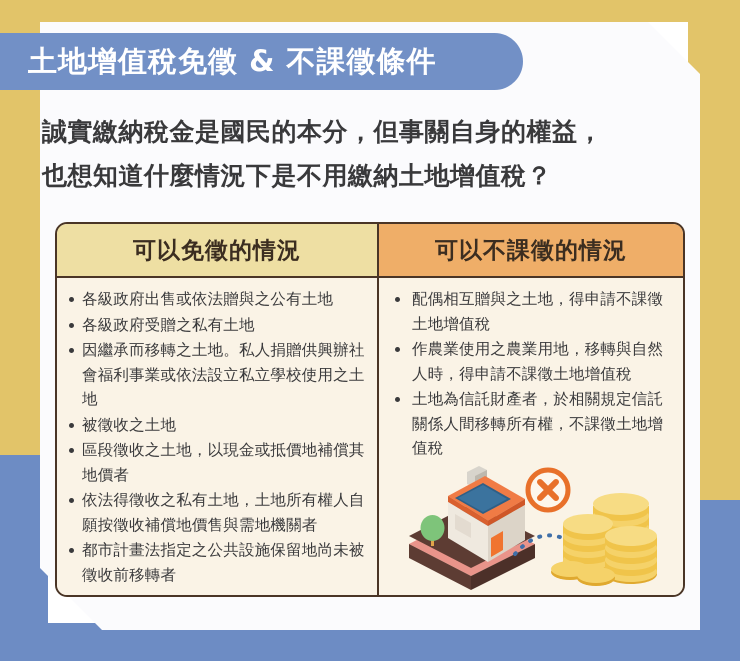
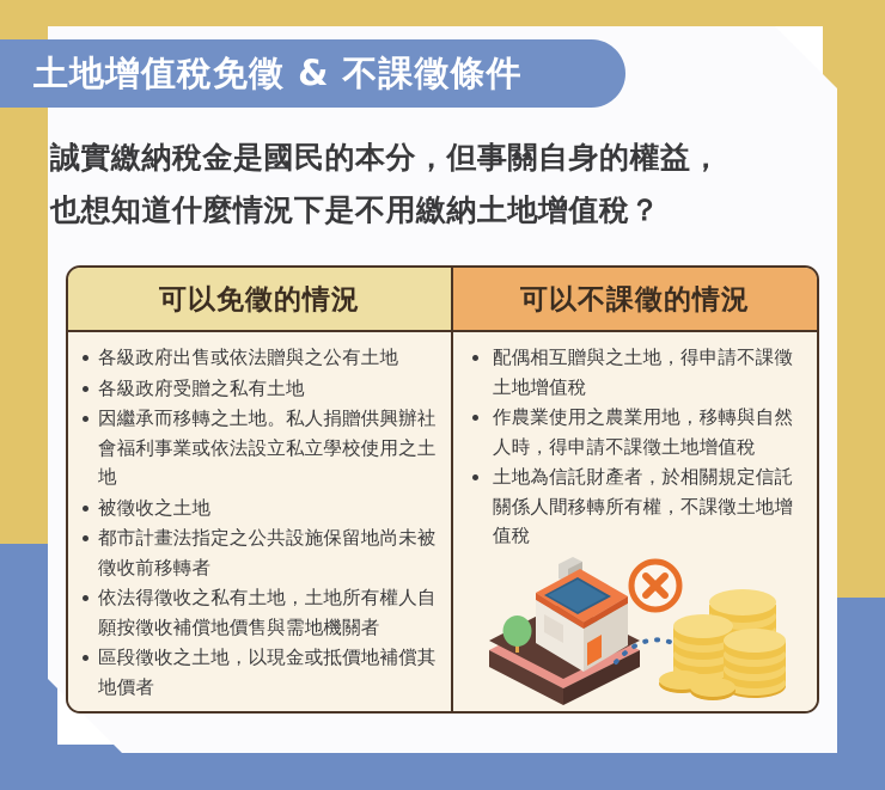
  土地增值稅免徵 & 不課徵條件
  誠實繳納稅金是國民的本分，但事關自身的權益，
  也想知道什麼情況下是不用繳納土地增值稅？
  可以免徵的情況
  可以不課徵的情況
  各級政府出售或依法贈與之公有土地
  各級政府受贈之私有土地
  因繼承而移轉之土地。私人捐贈供興辦社會福利事業或依法設立私立學校使用之土地
  被徵收之土地
- 區段徵收之土地，以現金或抵價地補償其地價者
+ 都市計畫法指定之公共設施保留地尚未被徵收前移轉者
  依法得徵收之私有土地，土地所有權人自願按徵收補償地價售與需地機關者
- 都市計畫法指定之公共設施保留地尚未被徵收前移轉者
+ 區段徵收之土地，以現金或抵價地補償其地價者
  配偶相互贈與之土地，得申請不課徵土地增值稅
  作農業使用之農業用地，移轉與自然人時，得申請不課徵土地增值稅
  土地為信託財產者，於相關規定信託關係人間移轉所有權，不課徵土地增值稅
